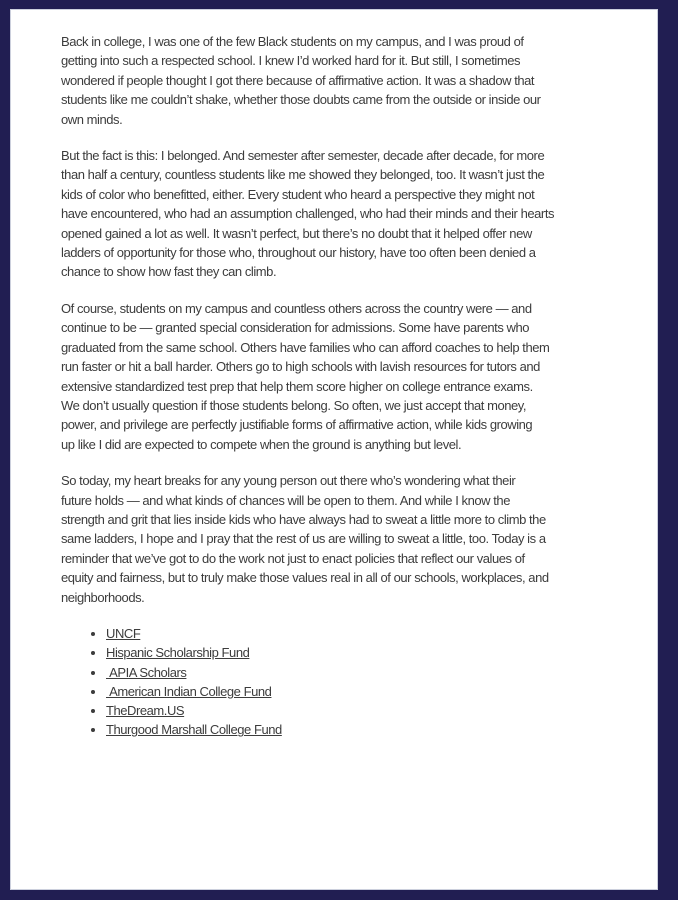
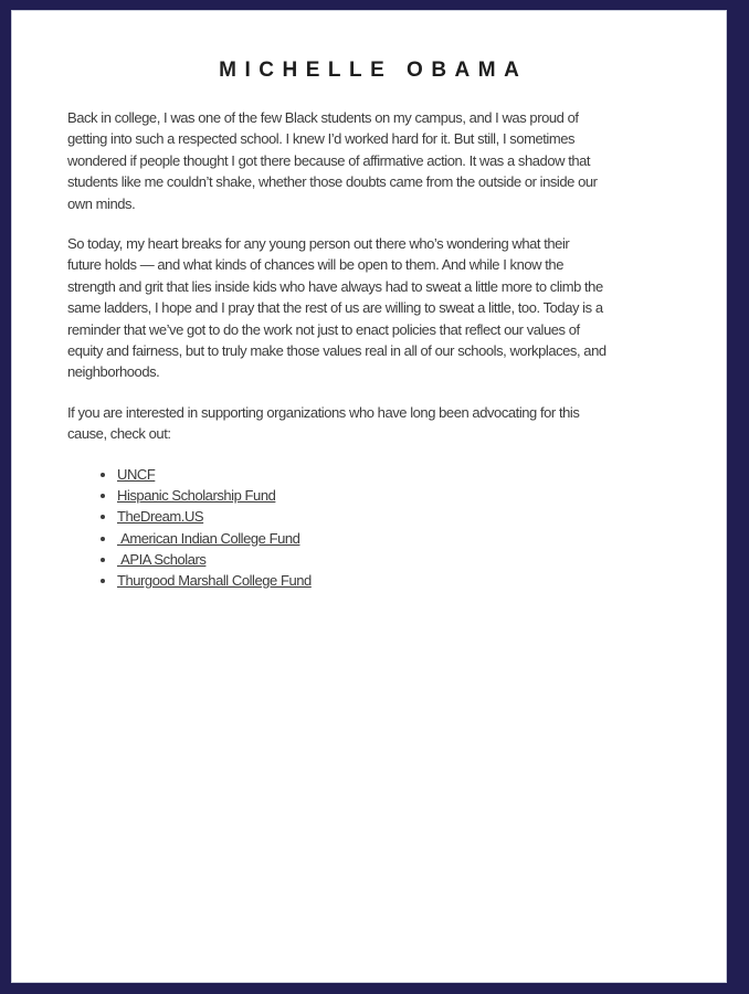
+ MICHELLE OBAMA
  Back in college, I was one of the few Black students on my campus, and I was proud of
  getting into such a respected school. I knew I’d worked hard for it. But still, I sometimes
  wondered if people thought I got there because of affirmative action. It was a shadow that
  students like me couldn’t shake, whether those doubts came from the outside or inside our
  own minds.
- But the fact is this: I belonged. And semester after semester, decade after decade, for more
- than half a century, countless students like me showed they belonged, too. It wasn’t just the
- kids of color who benefitted, either. Every student who heard a perspective they might not
- have encountered, who had an assumption challenged, who had their minds and their hearts
- opened gained a lot as well. It wasn’t perfect, but there’s no doubt that it helped offer new
- ladders of opportunity for those who, throughout our history, have too often been denied a
- chance to show how fast they can climb.
- Of course, students on my campus and countless others across the country were — and
- continue to be — granted special consideration for admissions. Some have parents who
- graduated from the same school. Others have families who can afford coaches to help them
- run faster or hit a ball harder. Others go to high schools with lavish resources for tutors and
- extensive standardized test prep that help them score higher on college entrance exams.
- We don’t usually question if those students belong. So often, we just accept that money,
- power, and privilege are perfectly justifiable forms of affirmative action, while kids growing
- up like I did are expected to compete when the ground is anything but level.
  So today, my heart breaks for any young person out there who’s wondering what their
  future holds — and what kinds of chances will be open to them. And while I know the
  strength and grit that lies inside kids who have always had to sweat a little more to climb the
  same ladders, I hope and I pray that the rest of us are willing to sweat a little, too. Today is a
  reminder that we’ve got to do the work not just to enact policies that reflect our values of
  equity and fairness, but to truly make those values real in all of our schools, workplaces, and
  neighborhoods.
+ If you are interested in supporting organizations who have long been advocating for this
+ cause, check out:
  UNCF
  Hispanic Scholarship Fund
- APIA Scholars
+ TheDream.US
  American Indian College Fund
- TheDream.US
+ APIA Scholars
  Thurgood Marshall College Fund
